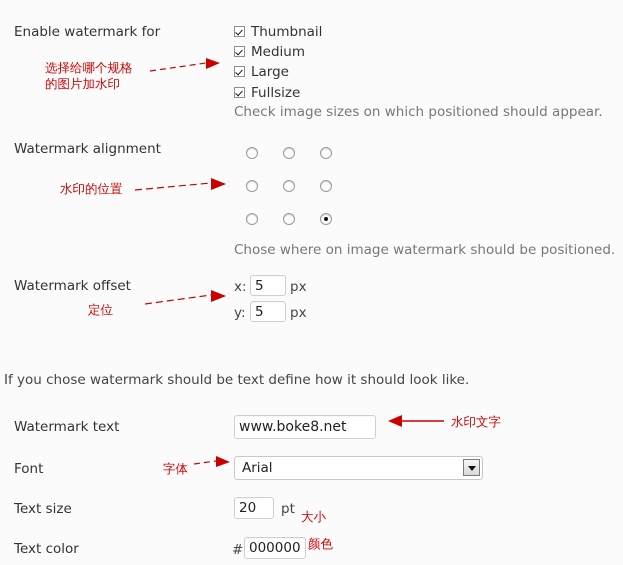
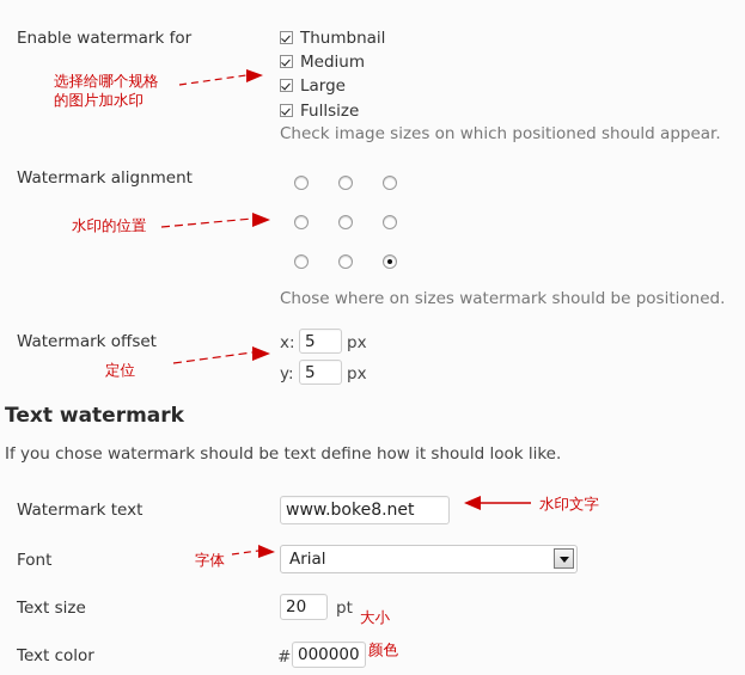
  Enable watermark for
  Thumbnail
  Medium
  Large
  Fullsize
  Check image sizes on which positioned should appear.
  选择给哪个规格
  的图片加水印
  Watermark alignment
- Chose where on image watermark should be positioned.
+ Chose where on sizes watermark should be positioned.
  水印的位置
  Watermark offset
  x:
  5
  px
  y:
  5
  px
  定位
+ Text watermark
  If you chose watermark should be text define how it should look like.
  Watermark text
  www.boke8.net
  水印文字
  Font
  Arial
  字体
  Text size
  20
  pt
  大小
  Text color
  #
  000000
  颜色
